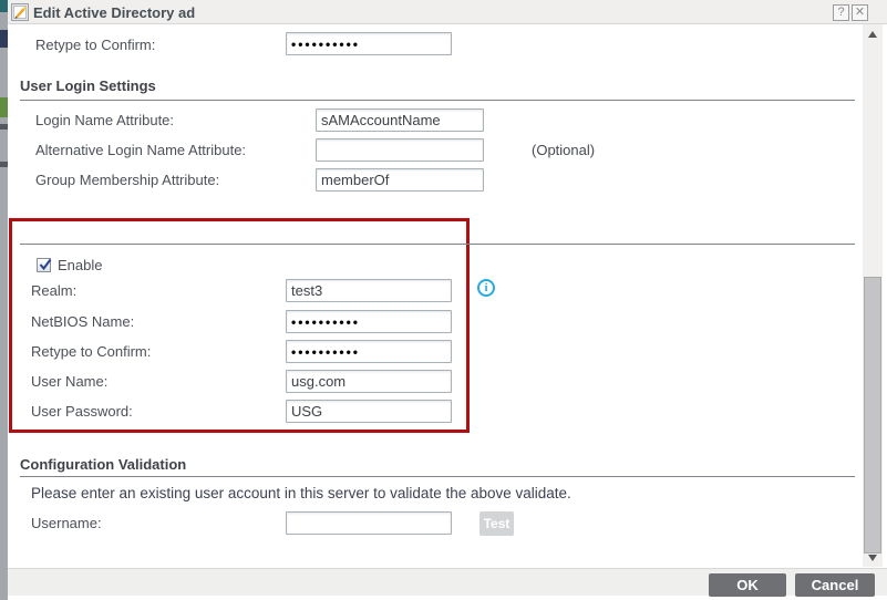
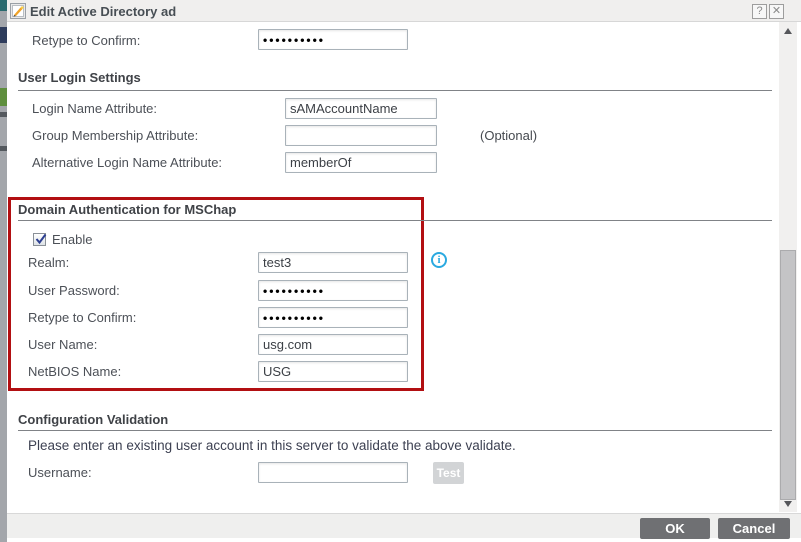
  Edit Active Directory ad
  ?
  ✕
  Retype to Confirm:
  ••••••••••
  User Login Settings
  Login Name Attribute:
  sAMAccountName
- Alternative Login Name Attribute:
+ Group Membership Attribute:
  (Optional)
- Group Membership Attribute:
+ Alternative Login Name Attribute:
  memberOf
+ Domain Authentication for MSChap
  Enable
  Realm:
  test3
  i
- NetBIOS Name:
+ User Password:
  ••••••••••
  Retype to Confirm:
  ••••••••••
  User Name:
  usg.com
- User Password:
+ NetBIOS Name:
  USG
  Configuration Validation
  Please enter an existing user account in this server to validate the above validate.
  Username:
  Test
  OK
  Cancel
